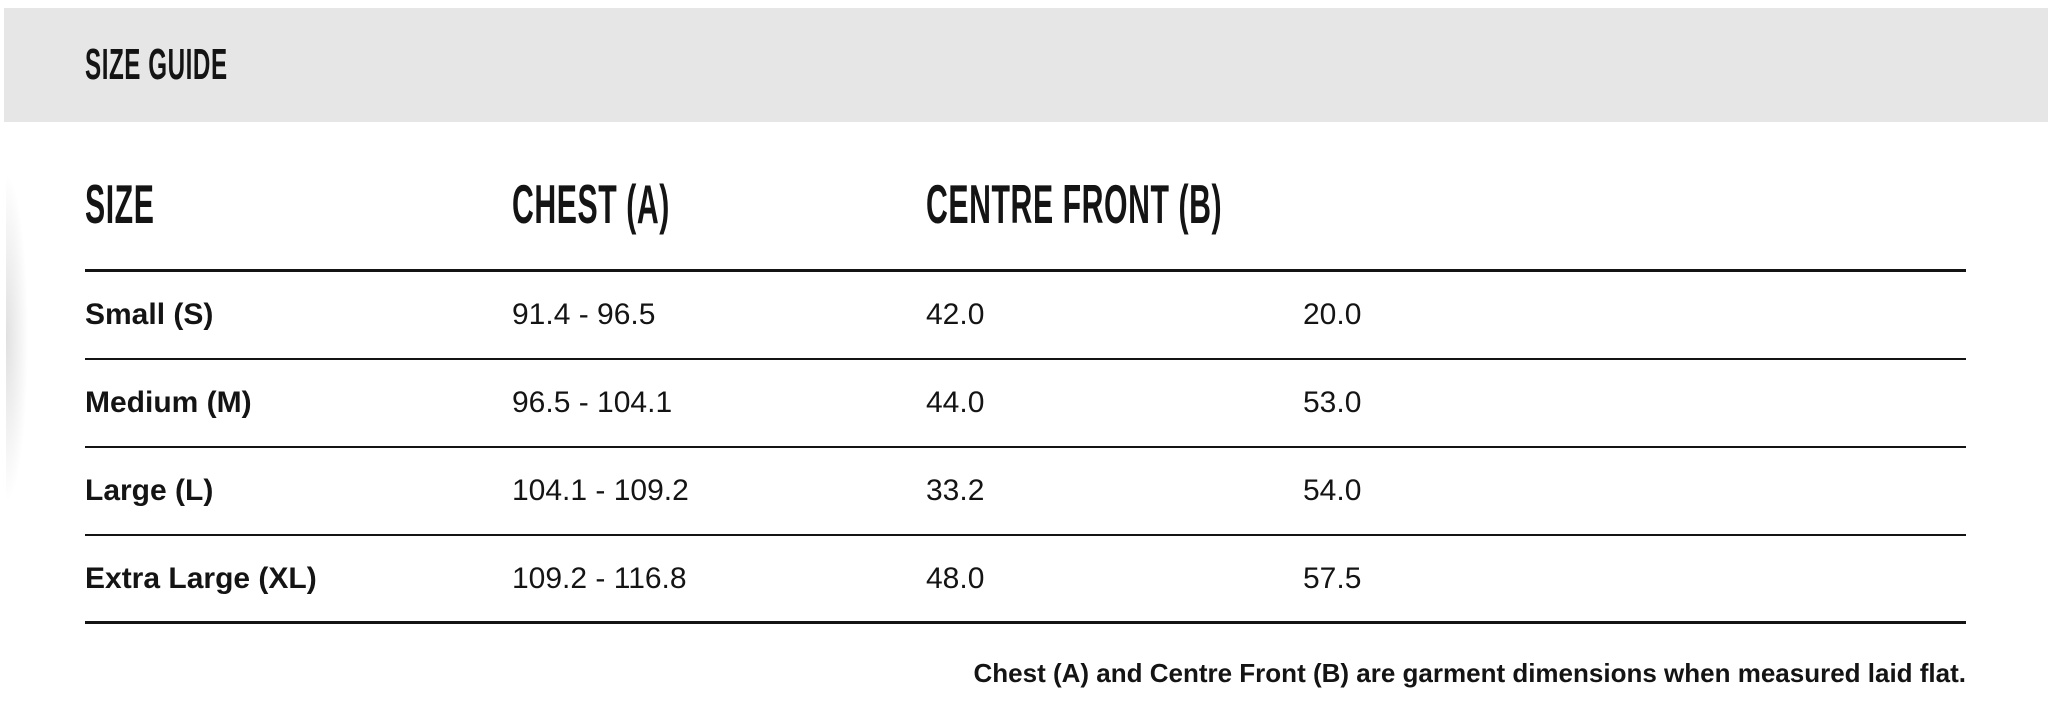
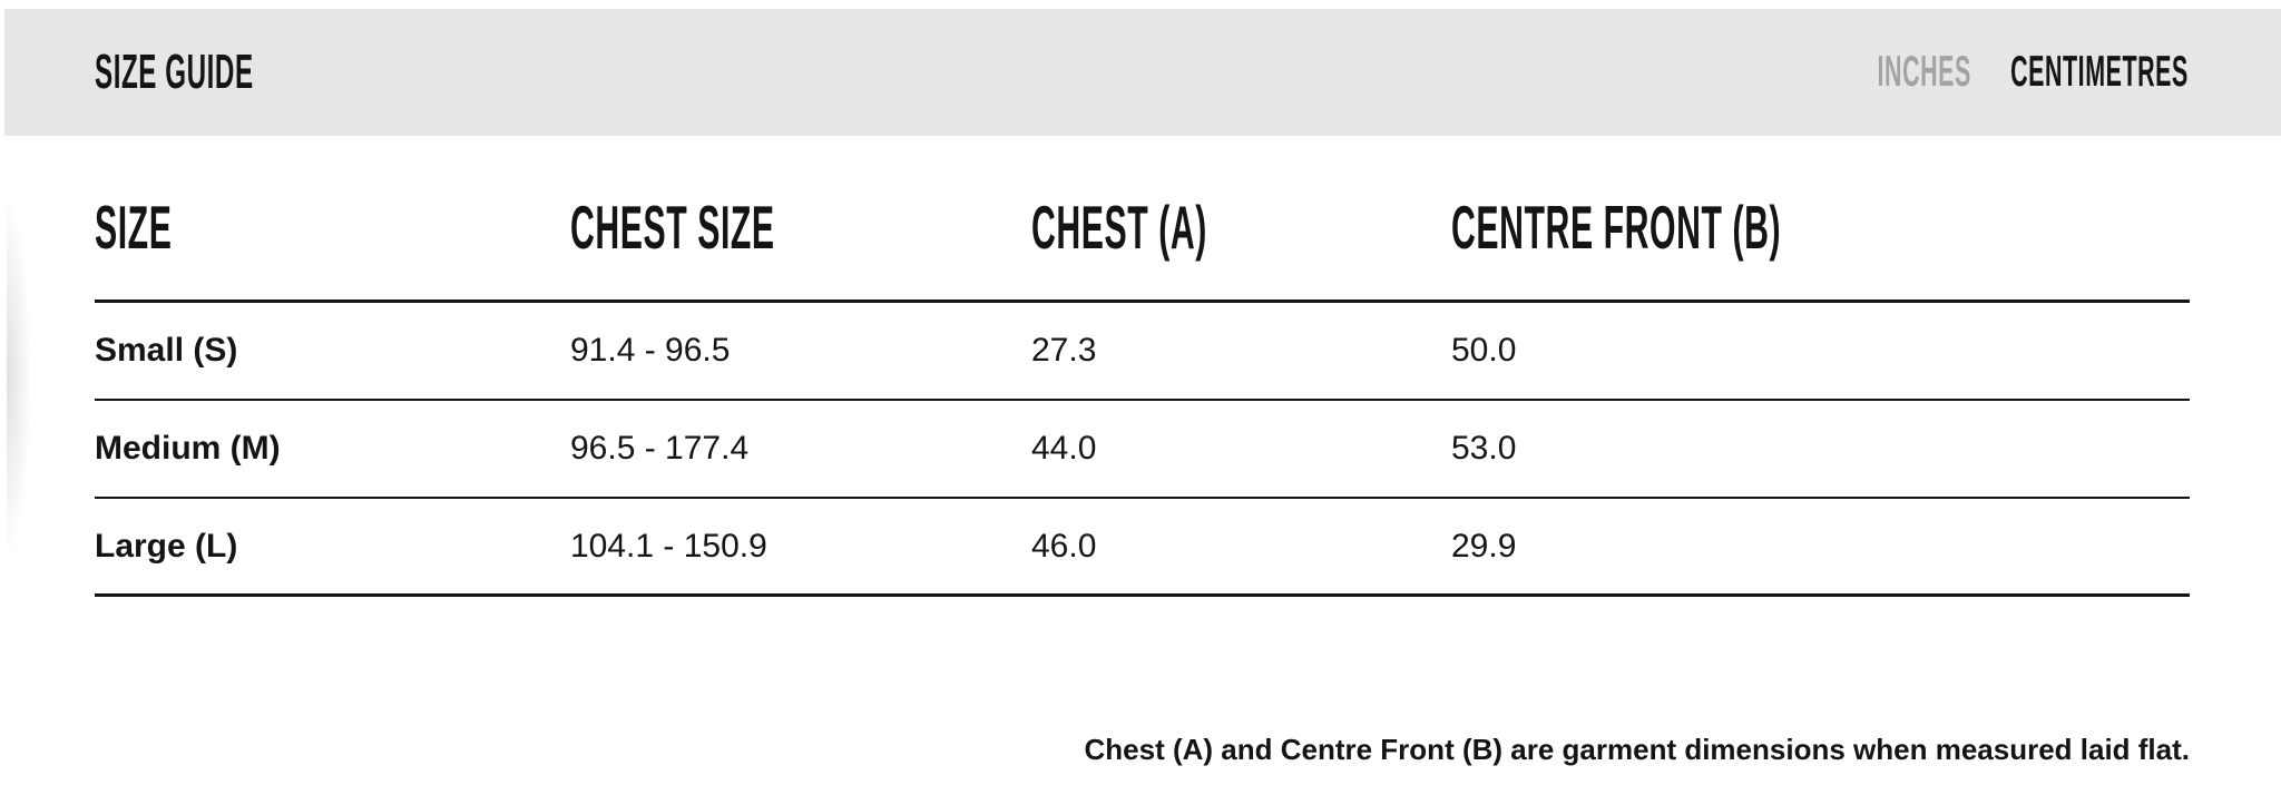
  SIZE GUIDE
+ INCHES
+ CENTIMETRES
  SIZE
+ CHEST SIZE
  CHEST (A)
  CENTRE FRONT (B)
  Small (S)
  91.4 - 96.5
- 42.0
+ 27.3
- 20.0
+ 50.0
  Medium (M)
- 96.5 - 104.1
+ 96.5 - 177.4
  44.0
  53.0
  Large (L)
- 104.1 - 109.2
+ 104.1 - 150.9
- 33.2
+ 46.0
- 54.0
+ 29.9
- Extra Large (XL)
- 109.2 - 116.8
- 48.0
- 57.5
  Chest (A) and Centre Front (B) are garment dimensions when measured laid flat.
